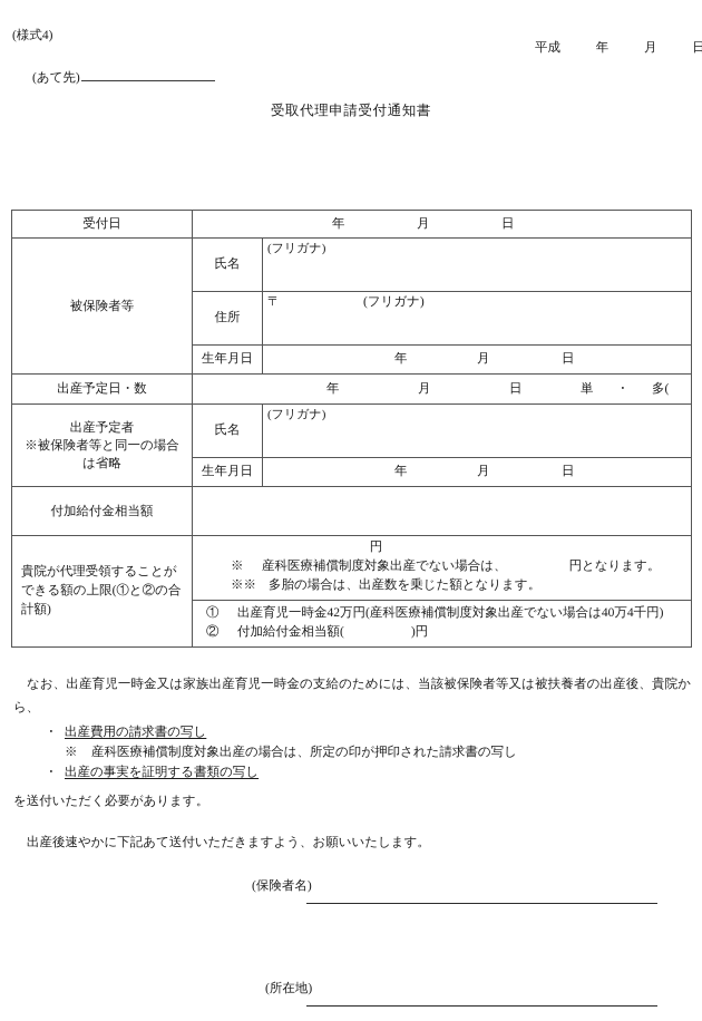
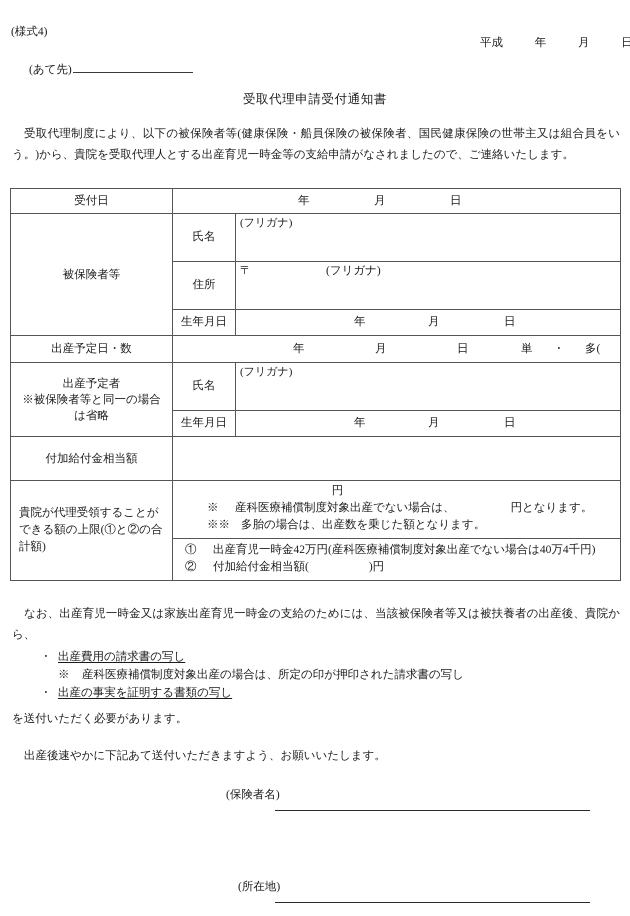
  (様式4)
  平成 年 月 日
  (あて先)
  受取代理申請受付通知書
+ 受取代理制度により、以下の被保険者等(健康保険・船員保険の被保険者、国民健康保険の世帯主又は組合員をいう。)から、貴院を受取代理人とする出産育児一時金等の支給申請がなされましたので、ご連絡いたします。
  受付日	年 月 日
  被保険者等	氏名	(フリガナ)
  住所	〒 (フリガナ)
  生年月日	年 月 日
  出産予定日・数	年 月 日 単 ・ 多(
  出産予定者 ※被保険者等と同一の場合 は省略	氏名	(フリガナ)
  生年月日	年 月 日
  付加給付金相当額
  貴院が代理受領することができる額の上限(①と②の合計額)	円 ※ 産科医療補償制度対象出産でない場合は、 円となります。 ※※ 多胎の場合は、出産数を乗じた額となります。 ① 出産育児一時金42万円(産科医療補償制度対象出産でない場合は40万4千円) ② 付加給付金相当額( )円
  なお、出産育児一時金又は家族出産育児一時金の支給のためには、当該被保険者等又は被扶養者の出産後、貴院から、
  ・ 出産費用の請求書の写し
  ※ 産科医療補償制度対象出産の場合は、所定の印が押印された請求書の写し
  ・ 出産の事実を証明する書類の写し
  を送付いただく必要があります。
  出産後速やかに下記あて送付いただきますよう、お願いいたします。
  (保険者名)
  (所在地)
